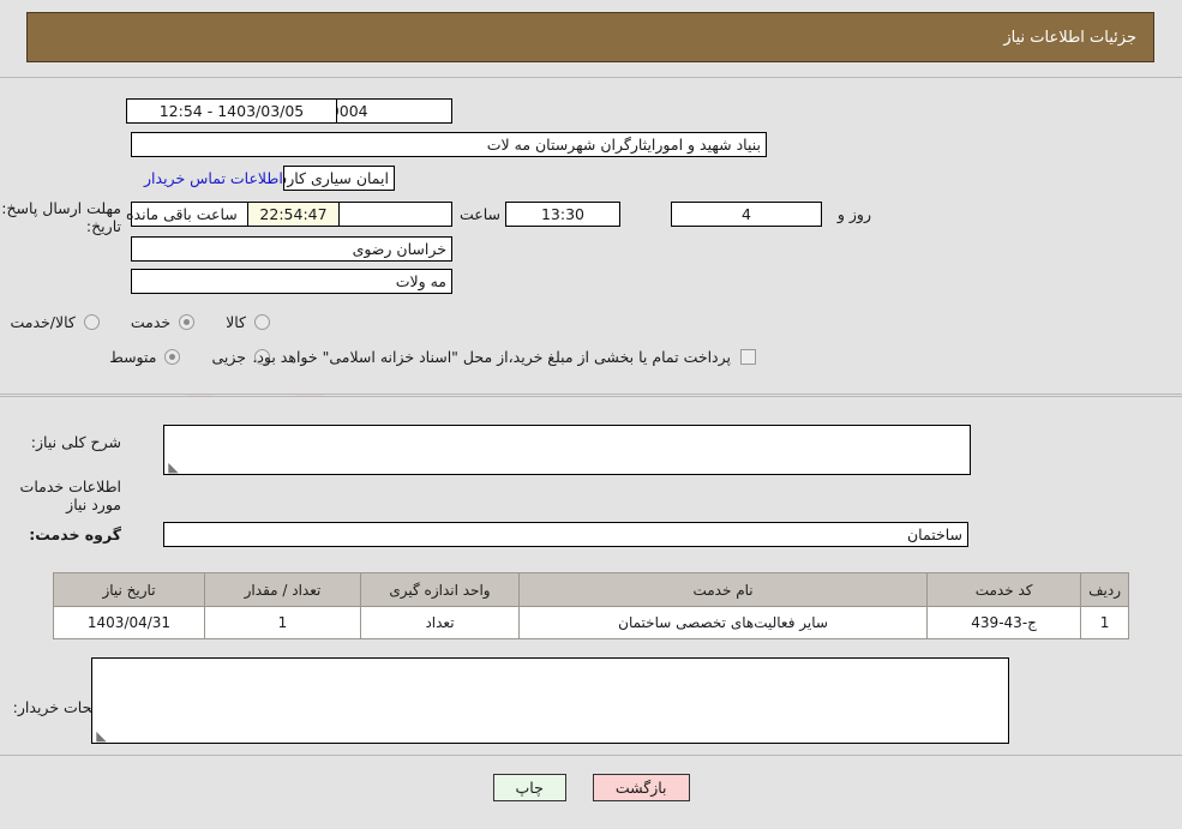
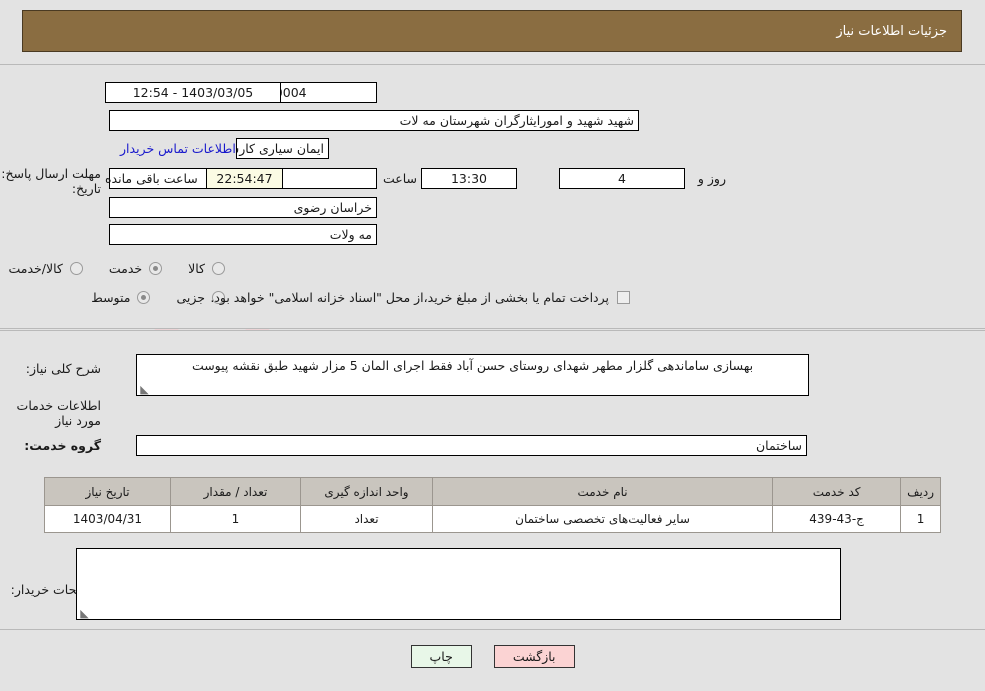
  جزئیات اطلاعات نیاز
  12:54 - 1403/03/05
- بنیاد شهید و امورایثارگران شهرستان مه لات
+ شهید شهید و امورایثارگران شهرستان مه لات
  اطلاعات تماس خریدار
  مهلت ارسال پاسخ:
  تاریخ:
  ساعت
  13:30
  4
  روز و
  22:54:47
  ساعت باقی مانده
  خراسان رضوی
  مه ولات
  کالا
  خدمت
  کالا/خدمت
  جزیی
  متوسط
  پرداخت تمام یا بخشی از مبلغ خرید،از محل "اسناد خزانه اسلامی" خواهد بود.
  شرح کلی نیاز:
+ بهسازی ساماندهی گلزار مطهر شهدای روستای حسن آباد فقط اجرای المان 5 مزار شهید طبق نقشه پیوست
  اطلاعات خدمات مورد نیاز
  گروه خدمت:
  ساختمان
  ردیف	کد خدمت	نام خدمت	واحد اندازه گیری	تعداد / مقدار	تاریخ نیاز
  1	ج-43-439	سایر فعالیتهای تخصصی ساختمان	تعداد	1	1403/04/31
  حات خریدار:
  بازگشت
  چاپ
